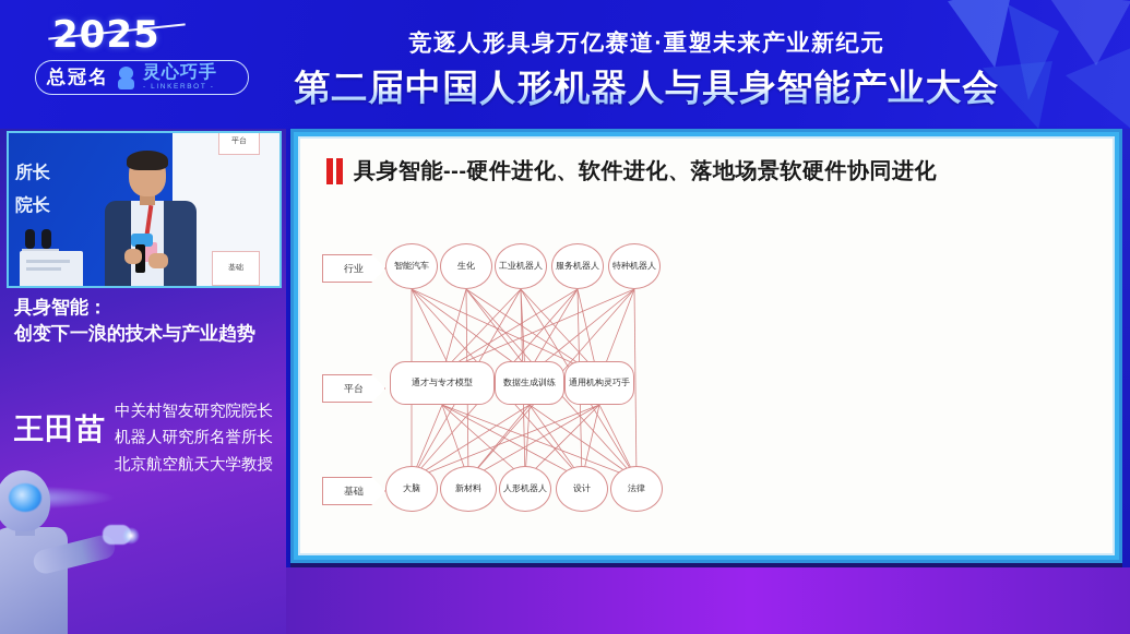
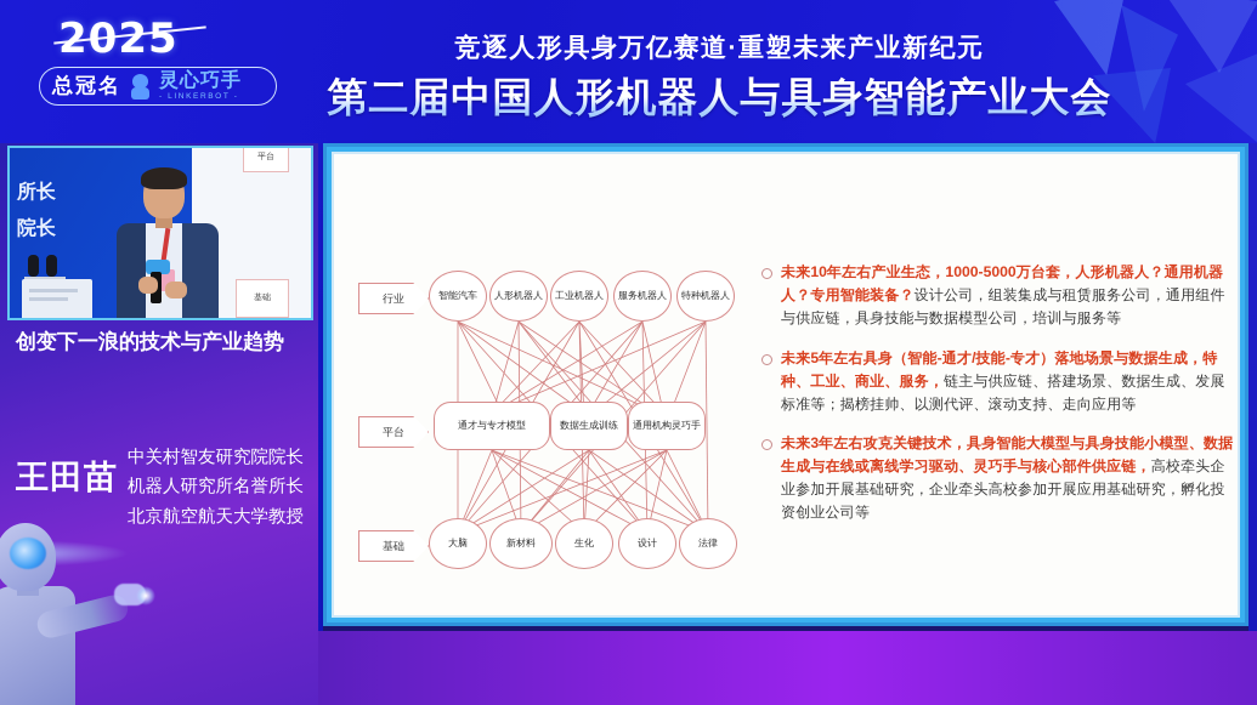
  竞逐人形具身万亿赛道·重塑未来产业新纪元
  第二届中国人形机器人与具身智能产业大会
  所长
  院长
- 具身智能：
  创变下一浪的技术与产业趋势
  王田苗
  中关村智友研究院院长
  机器人研究所名誉所长
  北京航空航天大学教授
- 具身智能---硬件进化、软件进化、落地场景软硬件协同进化
  行业
  平台
  基础
  智能汽车
- 生化
+ 人形机器人
  工业机器人
  服务机器人
  特种机器人
  通才与专才模型
  数据生成训练
  通用机构灵巧手
  大脑
  新材料
- 人形机器人
+ 生化
  设计
  法律
+ 未来10年左右产业生态，1000-5000万台套，人形机器人？通用机器人？专用智能装备？设计公司，组装集成与租赁服务公司，通用组件与供应链，具身技能与数据模型公司，培训与服务等
+ 未来5年左右具身（智能-通才/技能-专才）落地场景与数据生成，特种、工业、商业、服务，链主与供应链、搭建场景、数据生成、发展标准等；揭榜挂帅、以测代评、滚动支持、走向应用等
+ 未来3年左右攻克关键技术，具身智能大模型与具身技能小模型、数据生成与在线或离线学习驱动、灵巧手与核心部件供应链，高校牵头企业参加开展基础研究，企业牵头高校参加开展应用基础研究，孵化投资创业公司等
